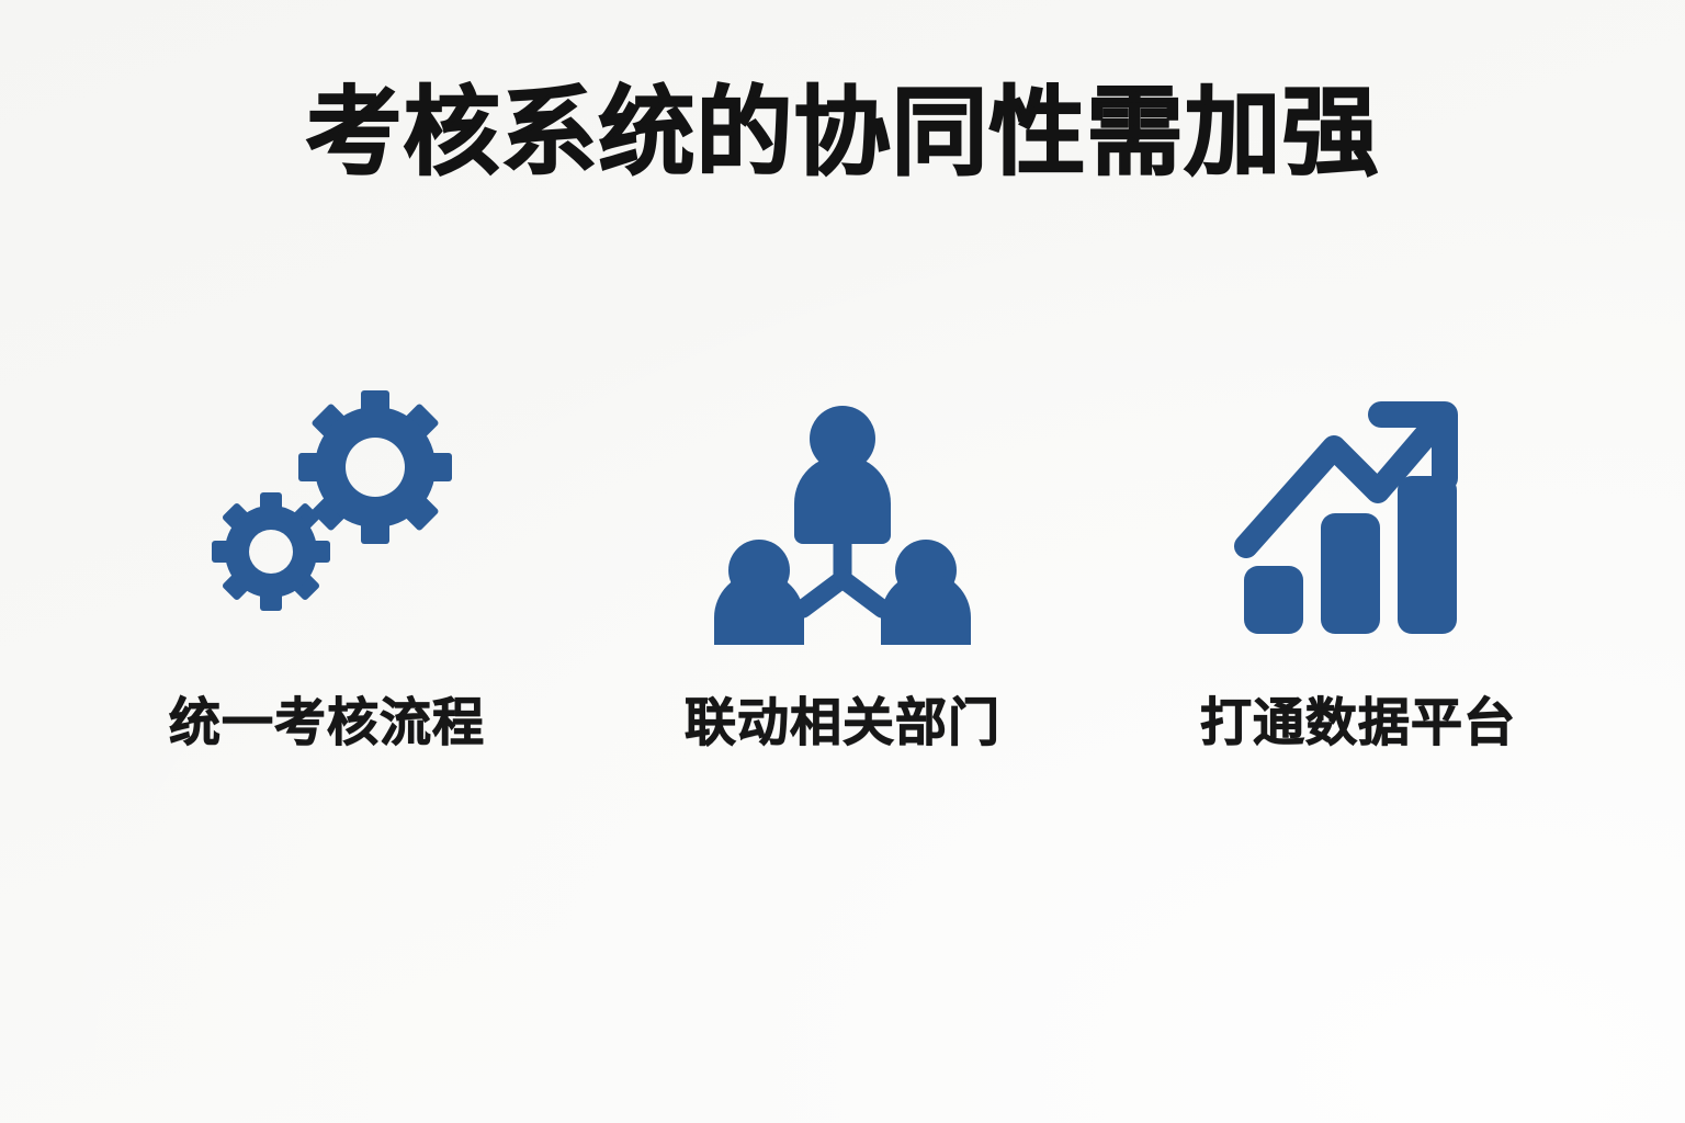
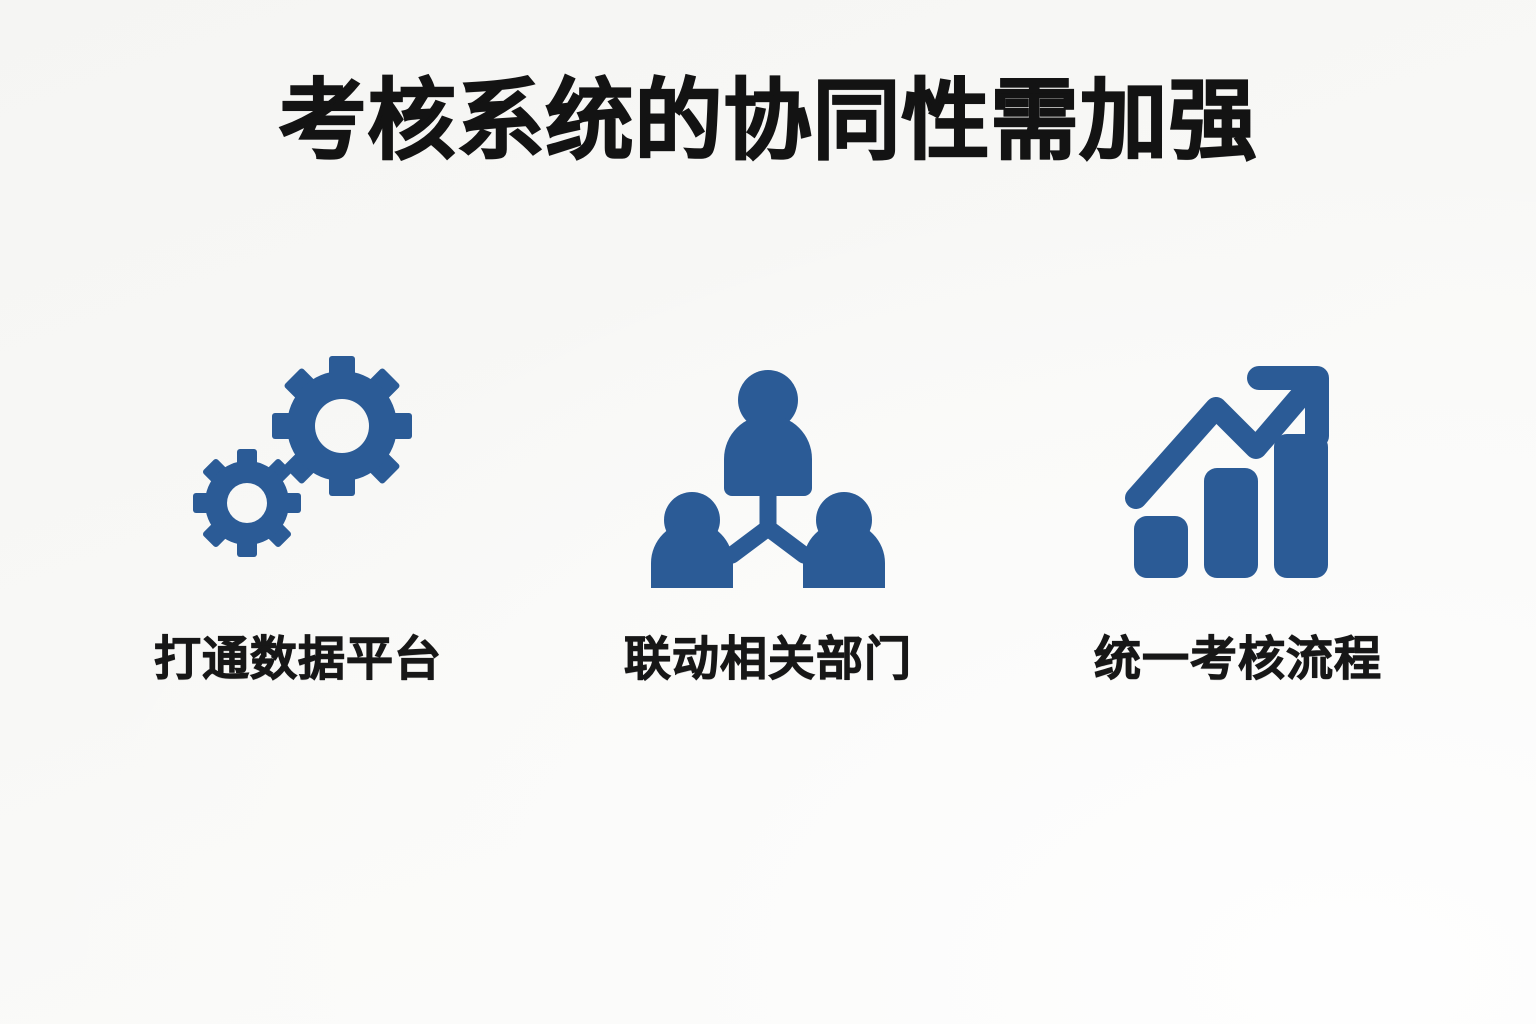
  考核系统的协同性需加强
- 统一考核流程
+ 打通数据平台
  联动相关部门
- 打通数据平台
+ 统一考核流程
